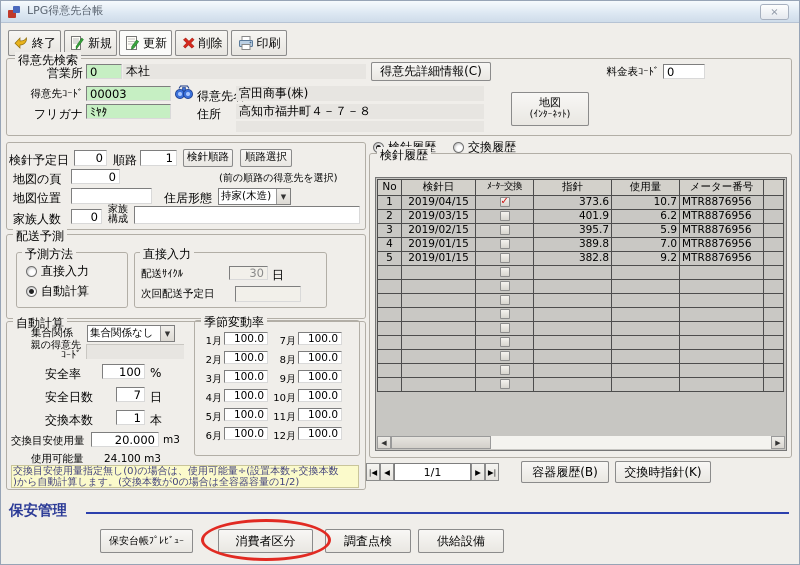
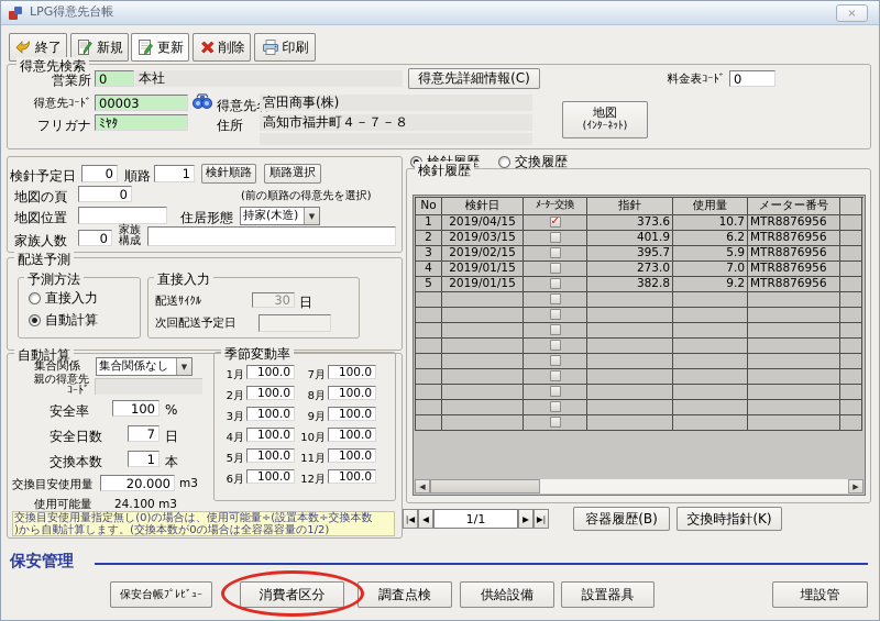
  LPG得意先台帳
  ×
  終了
  新規
  更新
  削除
  印刷
  得意先検索
  営業所
  0
  本社
  得意先詳細情報(C)
  料金表ｺｰﾄﾞ
  0
  得意先ｺｰﾄﾞ
  00003
  得意先
  宮田商事(株)
  フリガナ
  ﾐﾔﾀ
  住所
  高知市福井町４－７－８
  地図
  (ｲﾝﾀｰﾈｯﾄ)
  検針予定日
  0
  順路
  1
  検針順路
  順路選択
  (前の順路の得意先を選択)
  地図の頁
  0
  地図位置
  住居形態
  持家(木造)
  ▼
  家族人数
  0
  家族
  構成
  配送予測
  予測方法
  直接入力
  自動計算
  直接入力
  配送ｻｲｸﾙ
  30
  日
  次回配送予定日
  自動計算
  集合関係
  集合関係なし
  ▼
  親の得意先
  ｺｰﾄﾞ
  安全率
  100
  %
  安全日数
  7
  日
  交換本数
  1
  本
  交換目安使用量
  20.000
  m3
  使用可能量
  24.100 m3
  交換目安使用量指定無し(0)の場合は、使用可能量÷(設置本数÷交換本数
  )から自動計算します。(交換本数が0の場合は全容器容量の1/2)
  季節変動率
  1月
  100.0
  7月
  100.0
  2月
  100.0
  8月
  100.0
  3月
  100.0
  9月
  100.0
  4月
  100.0
  10月
  100.0
  5月
  100.0
  11月
  100.0
  6月
  100.0
  12月
  100.0
  交換履歴
  検針履歴
  No
  検針日
  ﾒｰﾀｰ交換
  指針
  使用量
  メーター番号
  1
  2019/04/15
  ✓
  373.6
  10.7
  MTR8876956
  2
  2019/03/15
  401.9
  6.2
  MTR8876956
  3
  2019/02/15
  395.7
  5.9
  MTR8876956
  4
  2019/01/15
- 389.8
+ 273.0
  7.0
  MTR8876956
  5
  2019/01/15
  382.8
  9.2
  MTR8876956
  ◀
  ▶
  |◀
  ◀
  1/1
  ▶
  ▶|
  容器履歴(B)
  交換時指針(K)
  保安管理
  保安台帳ﾌﾟﾚﾋﾞｭｰ
  消費者区分
  調査点検
  供給設備
+ 設置器具
+ 埋設管
